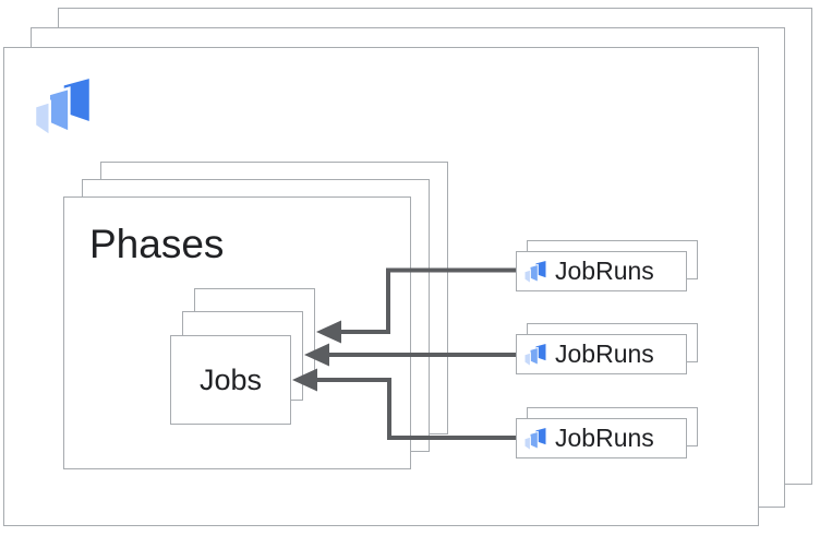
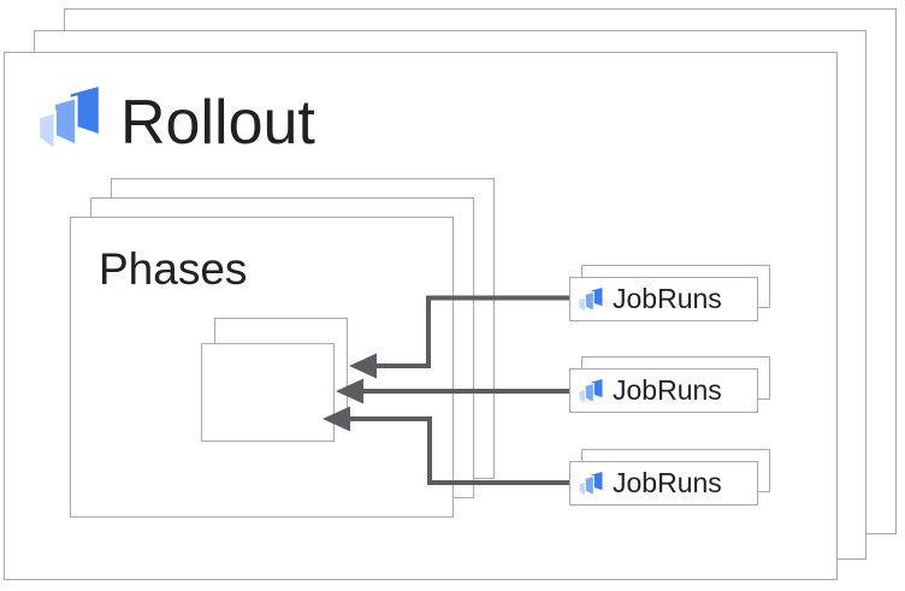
+ Rollout
  Phases
- Jobs
  JobRuns
  JobRuns
  JobRuns
